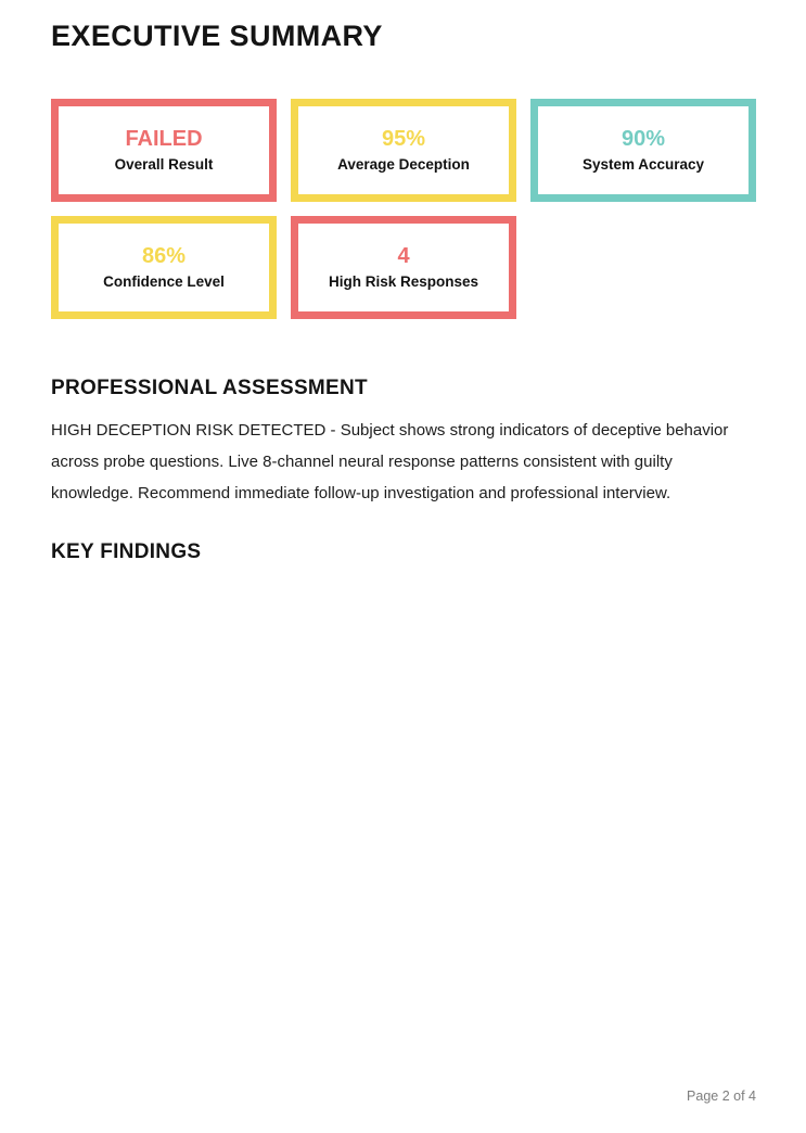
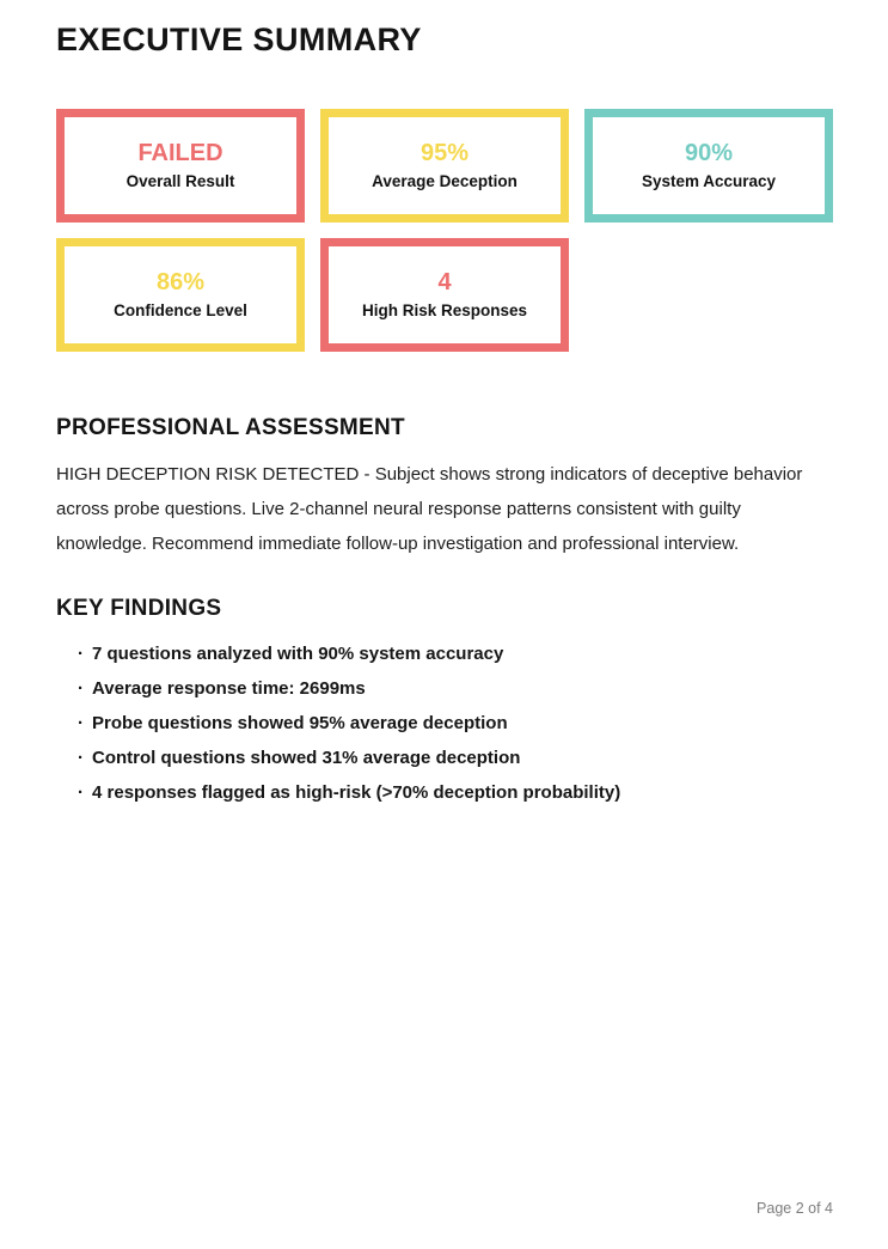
  EXECUTIVE SUMMARY
  FAILED
  Overall Result
  95%
  Average Deception
  90%
  System Accuracy
  86%
  Confidence Level
  4
  High Risk Responses
  PROFESSIONAL ASSESSMENT
- HIGH DECEPTION RISK DETECTED - Subject shows strong indicators of deceptive behavior across probe questions. Live 8-channel neural response patterns consistent with guilty knowledge. Recommend immediate follow-up investigation and professional interview.
+ HIGH DECEPTION RISK DETECTED - Subject shows strong indicators of deceptive behavior across probe questions. Live 2-channel neural response patterns consistent with guilty knowledge. Recommend immediate follow-up investigation and professional interview.
  KEY FINDINGS
+ · 7 questions analyzed with 90% system accuracy
+ · Average response time: 2699ms
+ · Probe questions showed 95% average deception
+ · Control questions showed 31% average deception
+ · 4 responses flagged as high-risk (>70% deception probability)
  Page 2 of 4
